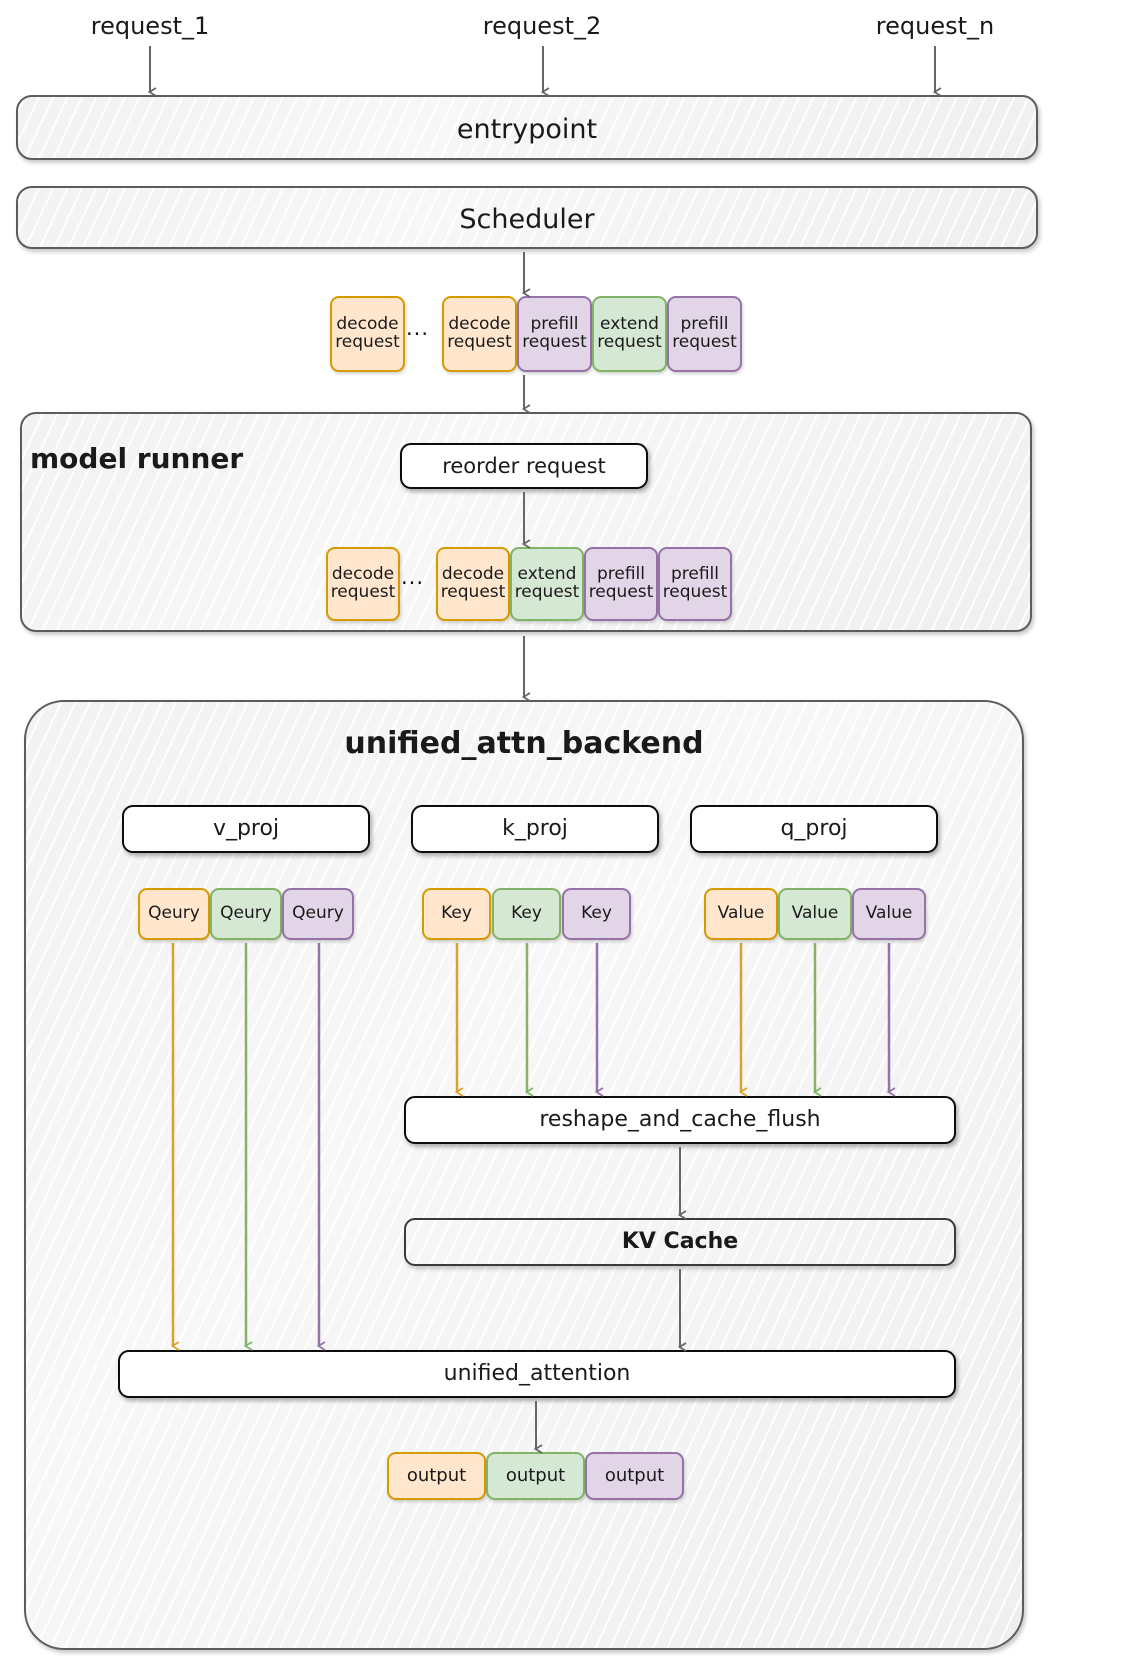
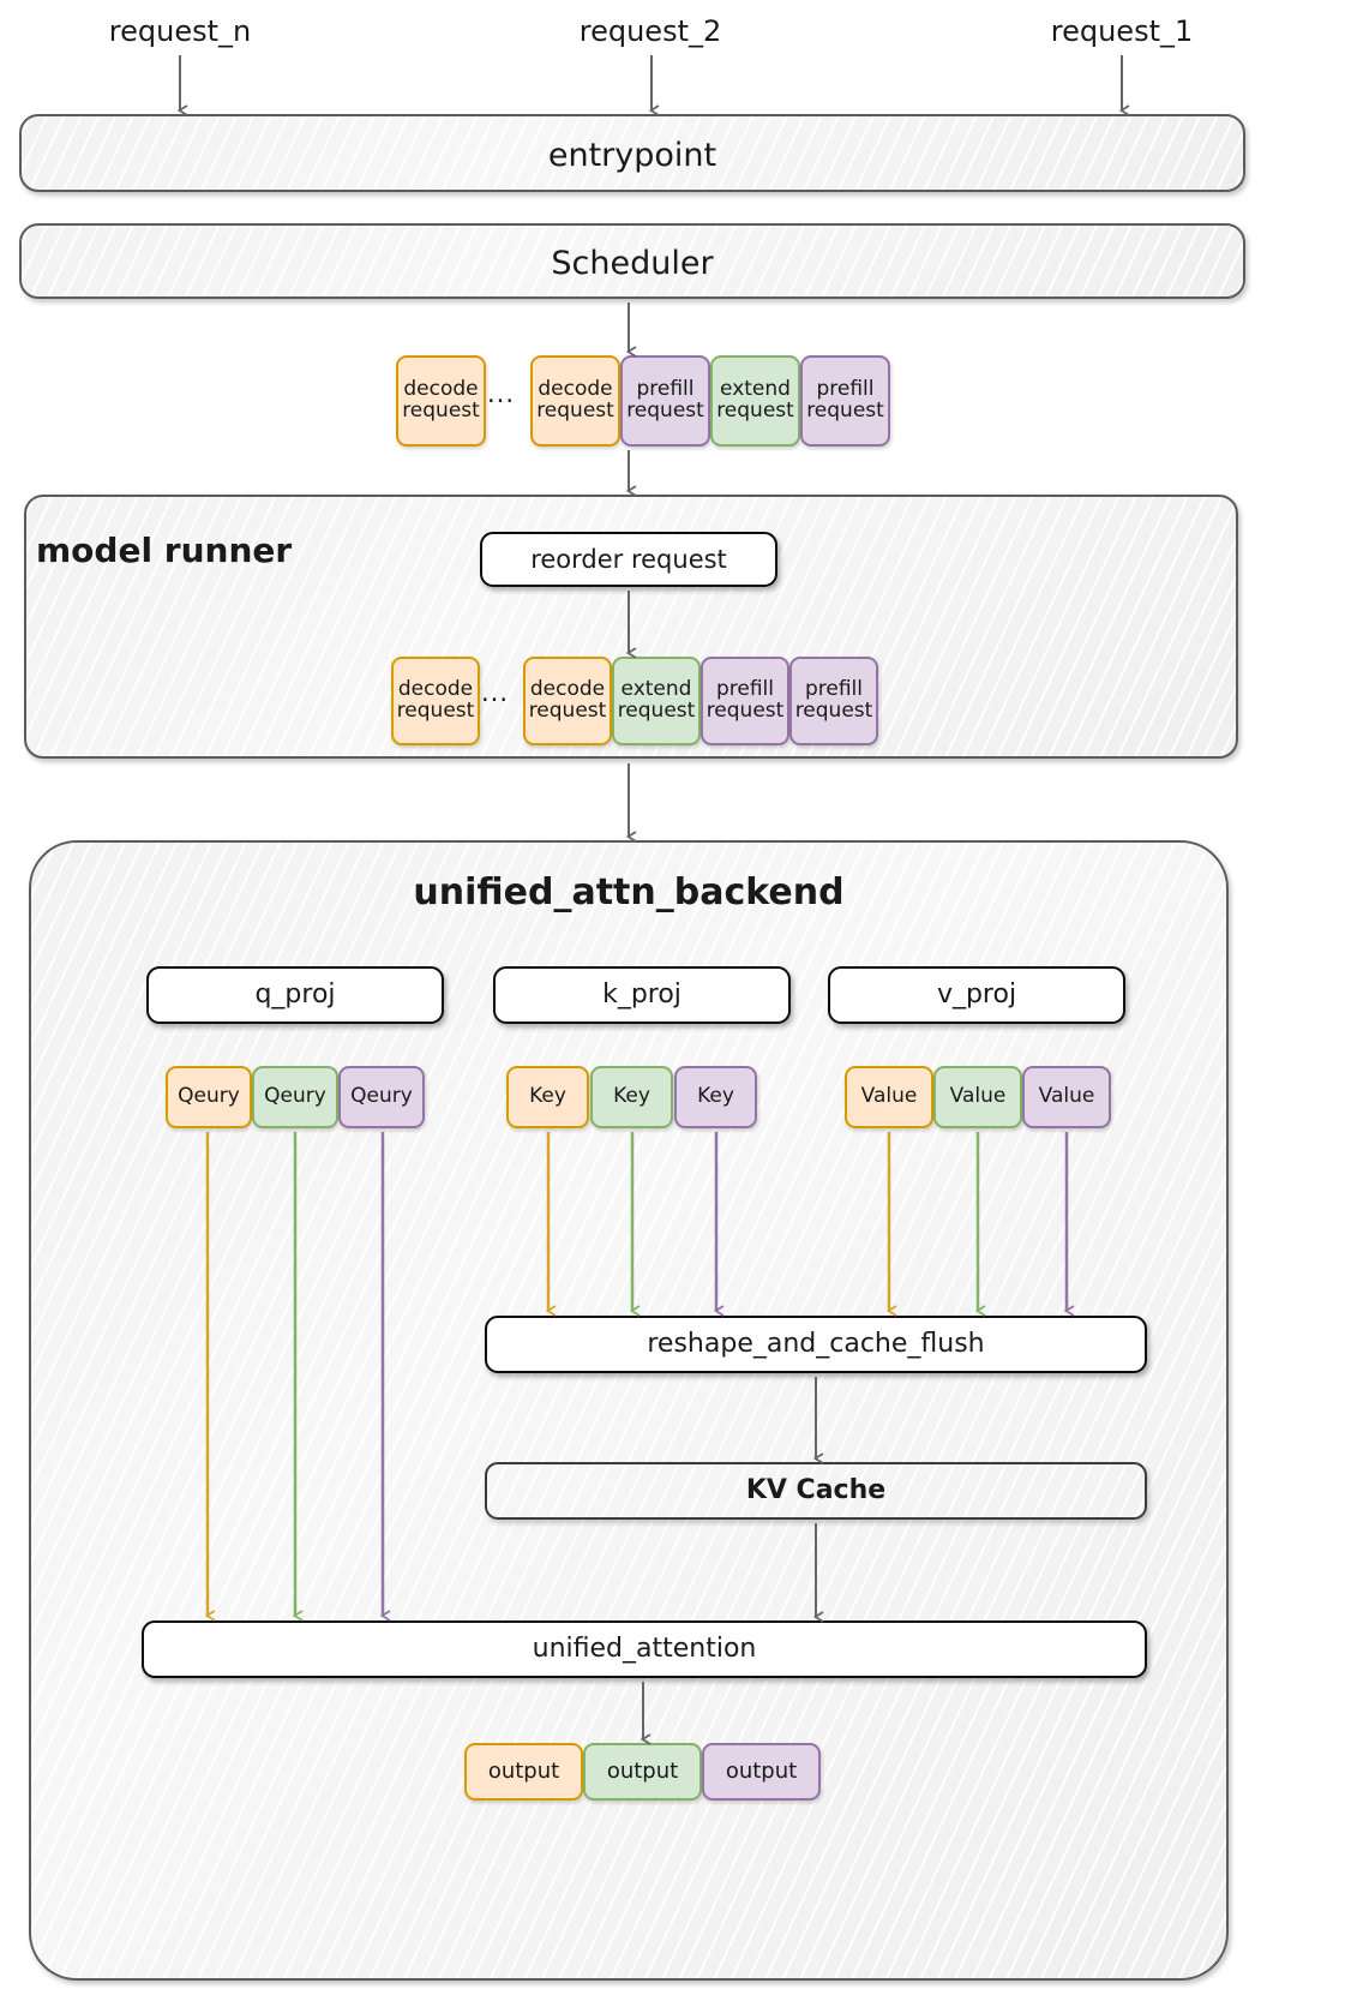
- request_1
+ request_n
  request_2
- request_n
+ request_1
  entrypoint
  Scheduler
  decode
  request
  ...
  decode
  request
  prefill
  request
  extend
  request
  prefill
  request
  model runner
  reorder request
  decode
  request
  ...
  decode
  request
  extend
  request
  prefill
  request
  prefill
  request
  unified_attn_backend
- v_proj
+ q_proj
  k_proj
- q_proj
+ v_proj
  Qeury
  Qeury
  Qeury
  Key
  Key
  Key
  Value
  Value
  Value
  reshape_and_cache_flush
  KV Cache
  unified_attention
  output
  output
  output
